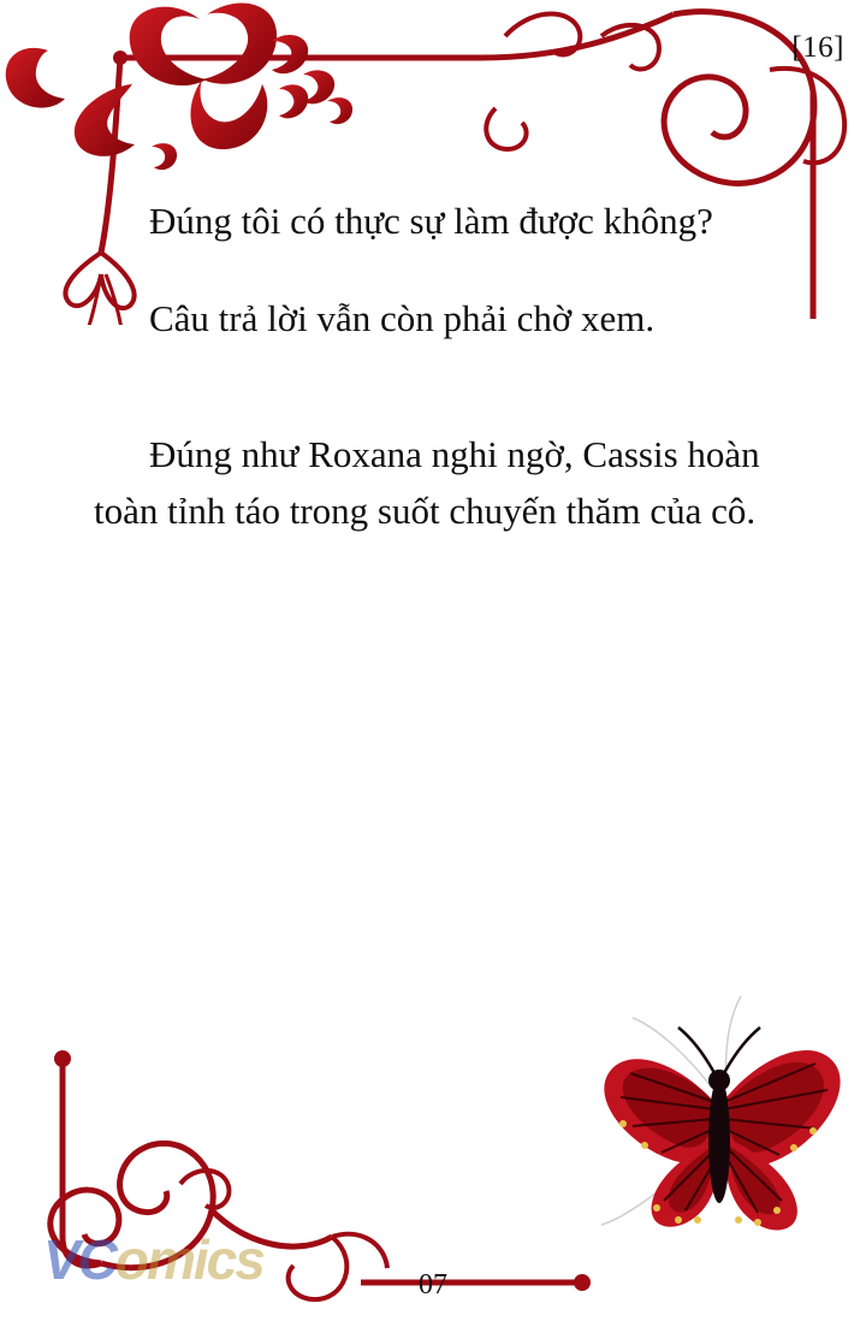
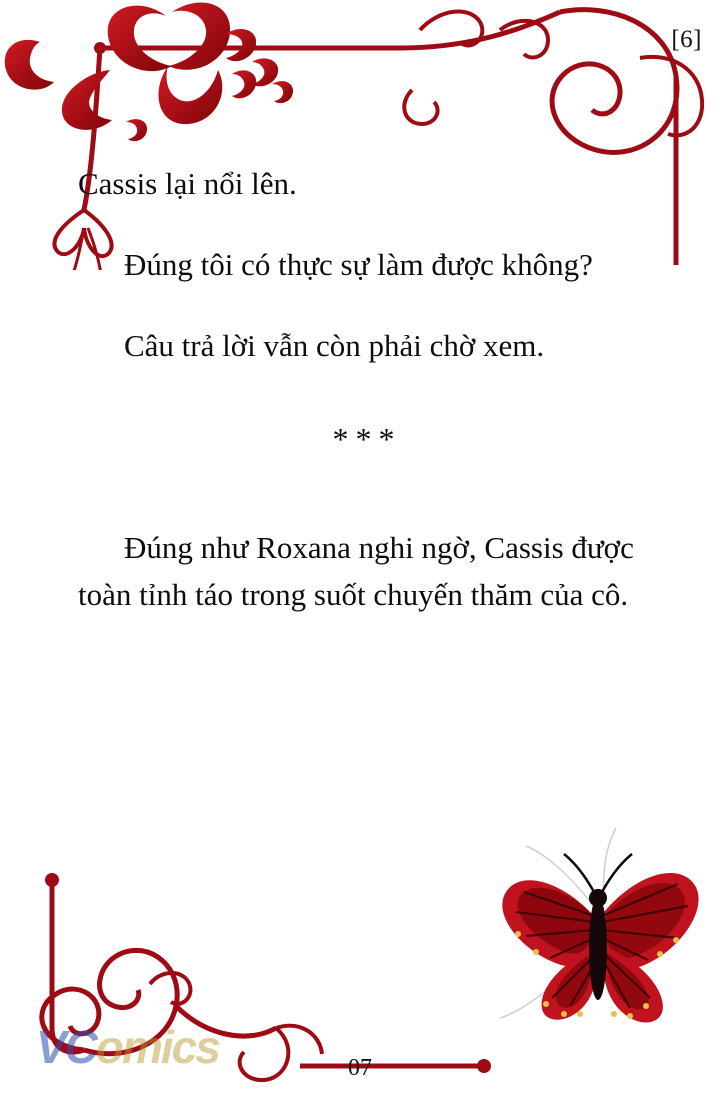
- [16]
+ [6]
+ Cassis lại nổi lên.
  Đúng tôi có thực sự làm được không?
  Câu trả lời vẫn còn phải chờ xem.
+ ***
- Đúng như Roxana nghi ngờ, Cassis hoàn toàn tỉnh táo trong suốt chuyến thăm của cô.
+ Đúng như Roxana nghi ngờ, Cassis được toàn tỉnh táo trong suốt chuyến thăm của cô.
  VComics
  07
